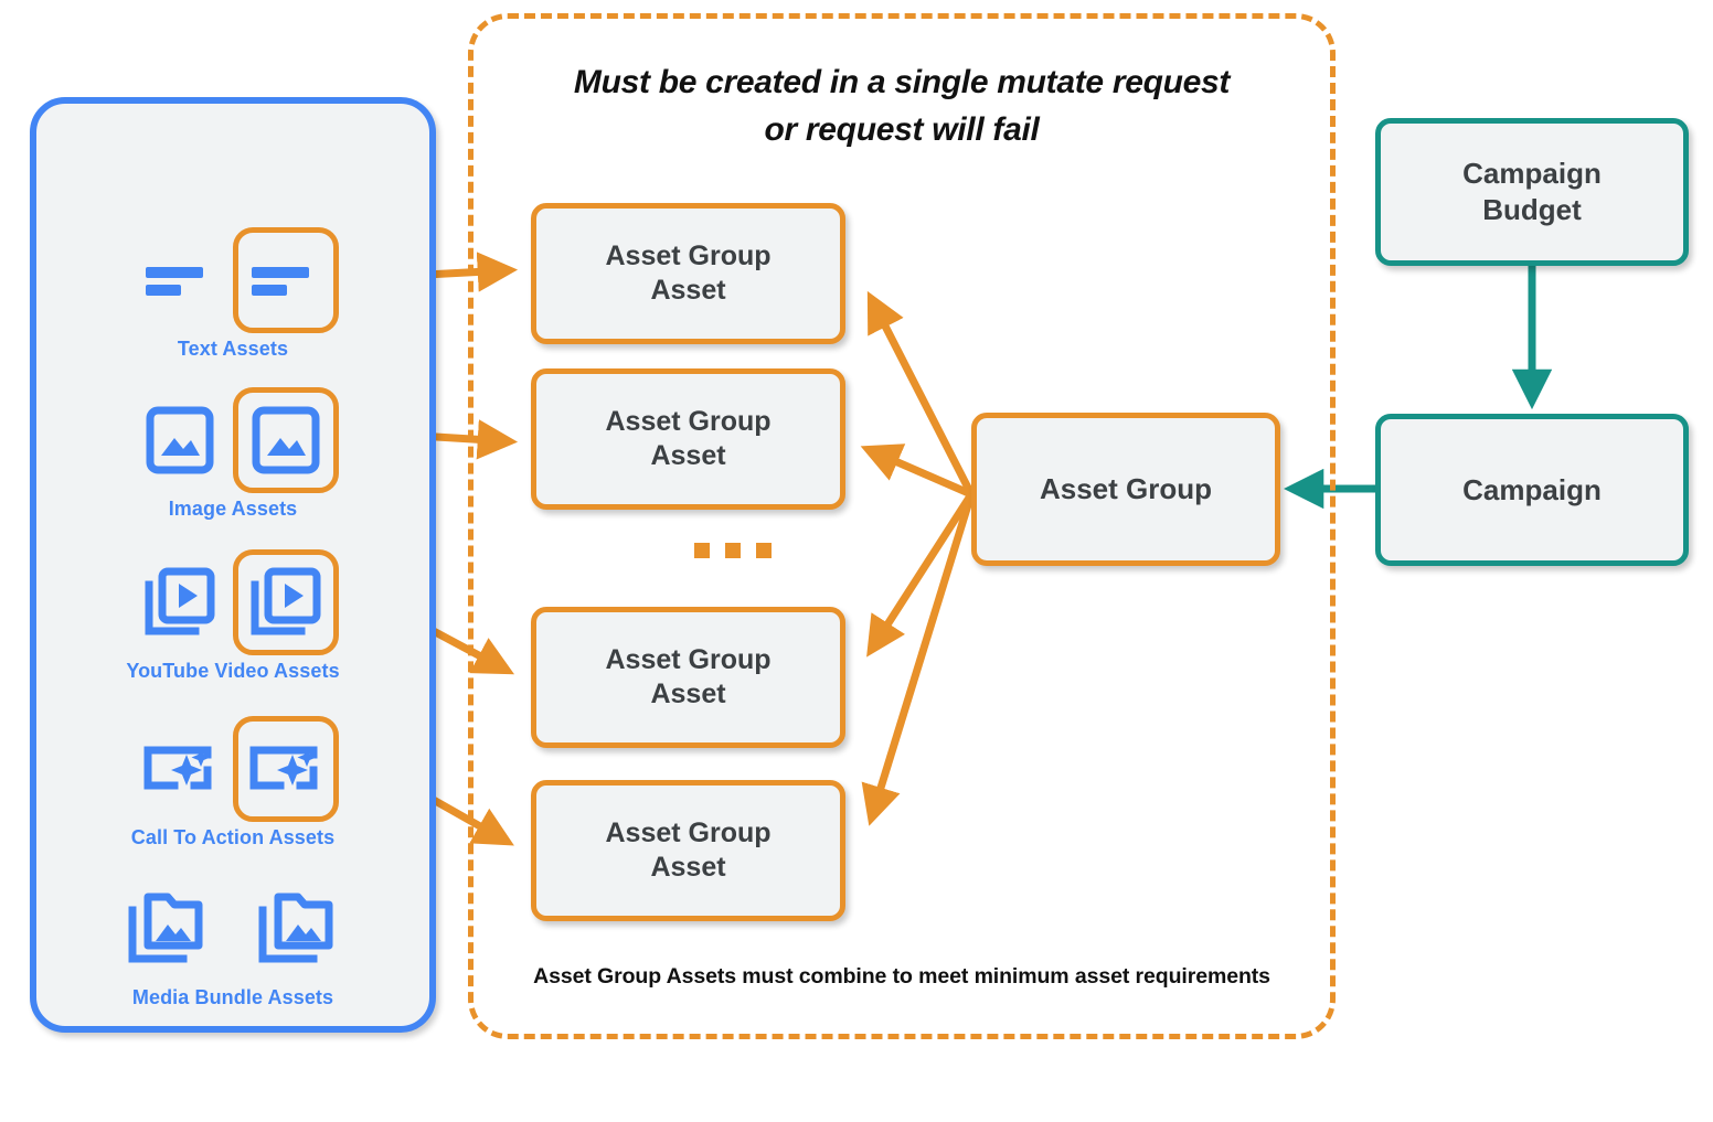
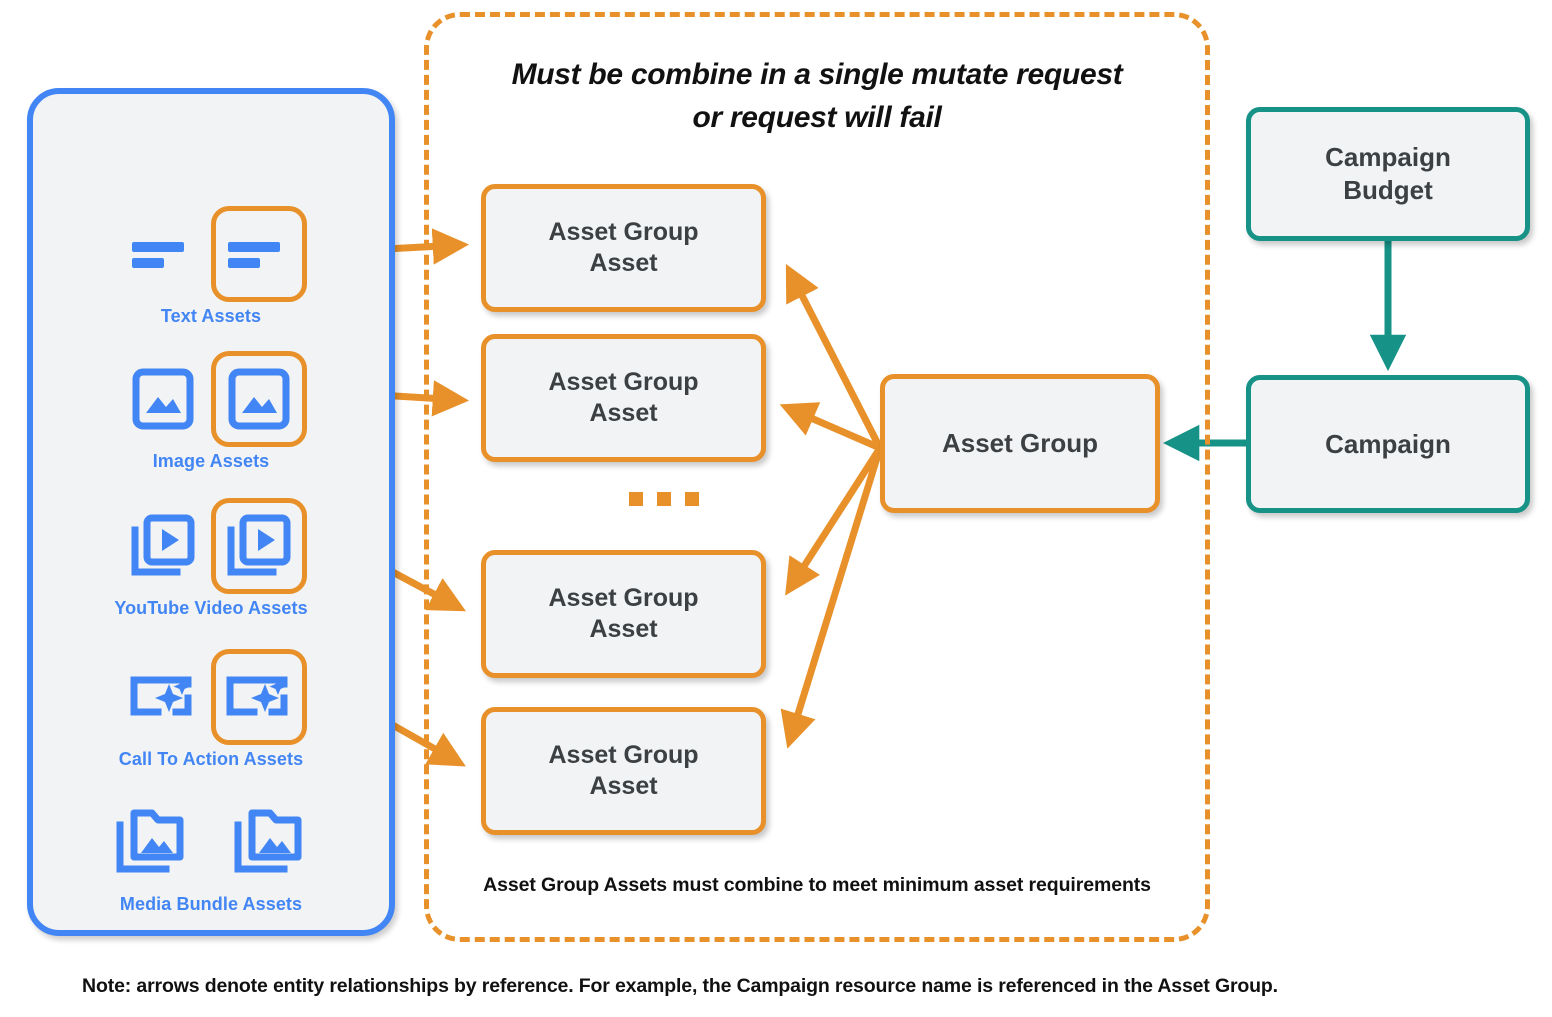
  Text Assets
  Image Assets
  YouTube Video Assets
  Call To Action Assets
  Media Bundle Assets
- Must be created in a single mutate request
+ Must be combine in a single mutate request
  or request will fail
  Asset Group Assets must combine to meet minimum asset requirements
  Asset Group
  Asset
  Asset Group
  Asset
  Asset Group
  Asset
  Asset Group
  Asset
  Asset Group
  Campaign
  Budget
  Campaign
+ Note: arrows denote entity relationships by reference. For example, the Campaign resource name is referenced in the Asset Group.
